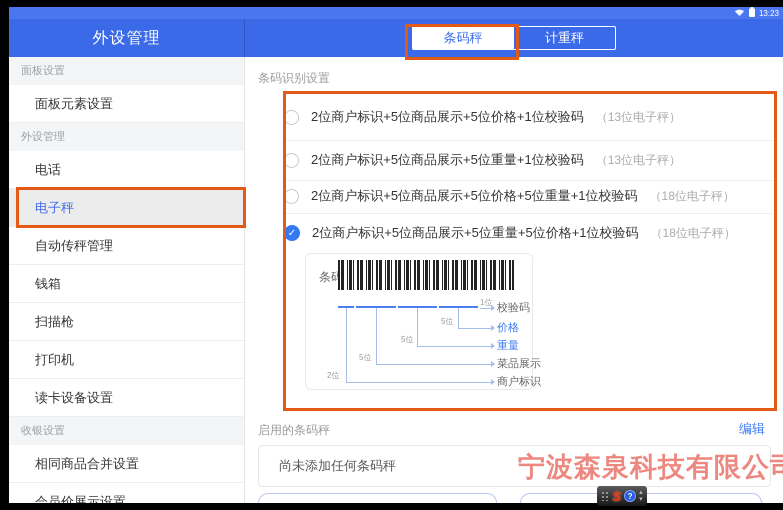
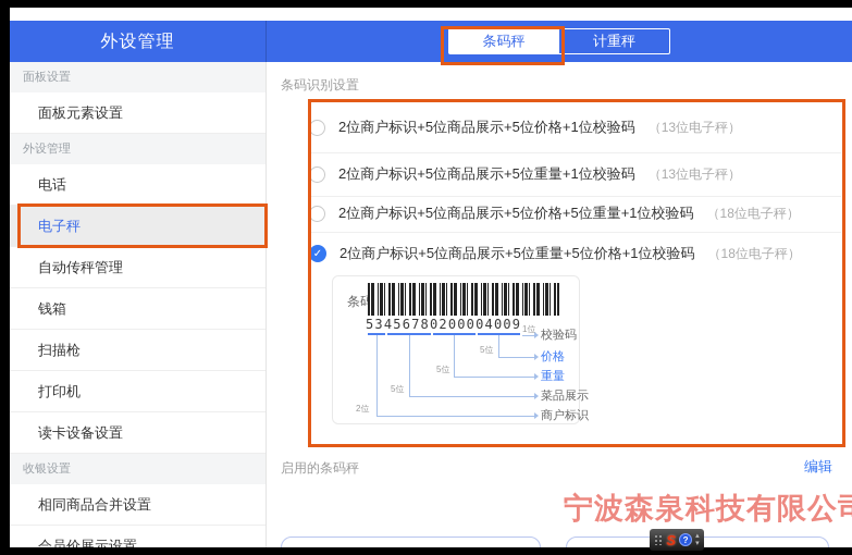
- 13:23
  外设管理
  条码秤
  计重秤
  面板设置
  面板元素设置
  外设管理
  电话
  电子秤
  自动传秤管理
  钱箱
  扫描枪
  打印机
  读卡设备设置
  收银设置
  相同商品合并设置
  会员价展示设置
  条码识别设置
  2位商户标识+5位商品展示+5位价格+1位校验码
  （13位电子秤）
  2位商户标识+5位商品展示+5位重量+1位校验码
  （13位电子秤）
  2位商户标识+5位商品展示+5位价格+5位重量+1位校验码
  （18位电子秤）
  ✓
  2位商户标识+5位商品展示+5位重量+5位价格+1位校验码
  （18位电子秤）
+ 53456780200004009
  1位
  校验码
  5位
  价格
  5位
  重量
  5位
  菜品展示
  2位
  商户标识
  启用的条码秤
  编辑
- 尚未添加任何条码秤
  宁波森泉科技有限公
  S
  ?
